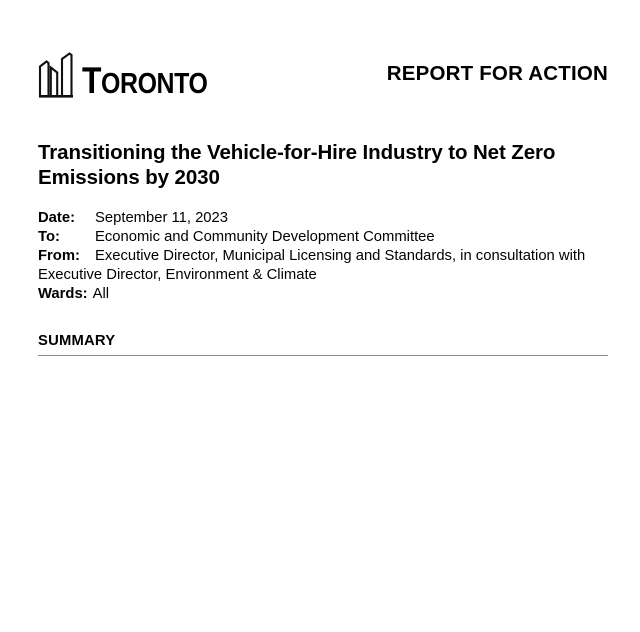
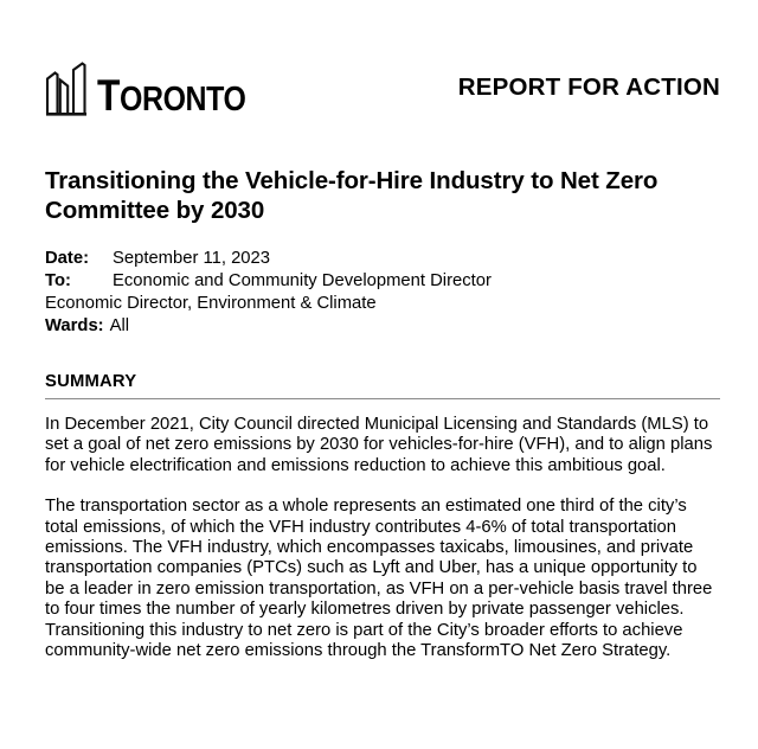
  TORONTO
  REPORT FOR ACTION
- Transitioning the Vehicle-for-Hire Industry to Net Zero Emissions by 2030
+ Transitioning the Vehicle-for-Hire Industry to Net Zero Committee by 2030
  Date:
  September 11, 2023
  To:
- Economic and Community Development Committee
+ Economic and Community Development Director
- From:
- Executive Director, Municipal Licensing and Standards, in consultation with
- Executive Director, Environment & Climate
+ Economic Director, Environment & Climate
  Wards:
  All
  SUMMARY
+ In December 2021, City Council directed Municipal Licensing and Standards (MLS) to set a goal of net zero emissions by 2030 for vehicles-for-hire (VFH), and to align plans for vehicle electrification and emissions reduction to achieve this ambitious goal.
+ The transportation sector as a whole represents an estimated one third of the city’s total emissions, of which the VFH industry contributes 4-6% of total transportation emissions. The VFH industry, which encompasses taxicabs, limousines, and private transportation companies (PTCs) such as Lyft and Uber, has a unique opportunity to be a leader in zero emission transportation, as VFH on a per-vehicle basis travel three to four times the number of yearly kilometres driven by private passenger vehicles. Transitioning this industry to net zero is part of the City’s broader efforts to achieve community-wide net zero emissions through the TransformTO Net Zero Strategy.
